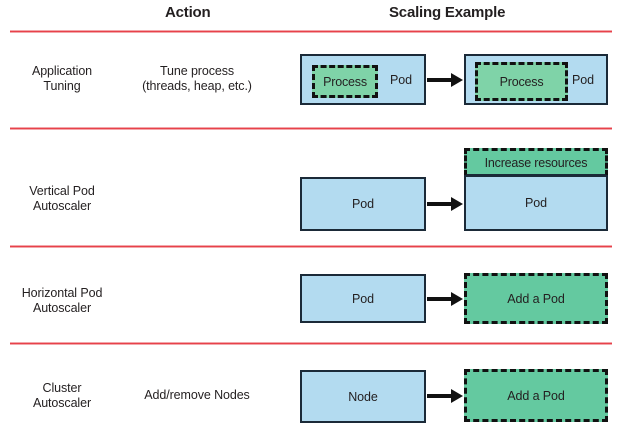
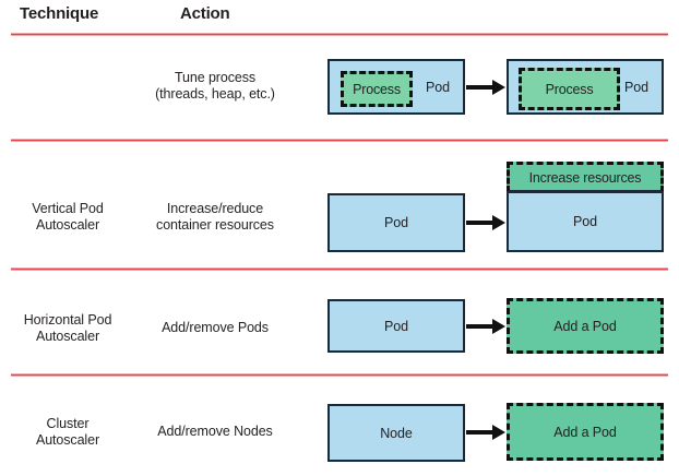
+ Technique
  Action
- Scaling Example
- Application
- Tuning
  Tune process
  (threads, heap, etc.)
  Process
  Pod
  Process
  Pod
  Vertical Pod
  Autoscaler
+ Increase/reduce
+ container resources
  Pod
  Increase resources
  Pod
  Horizontal Pod
  Autoscaler
+ Add/remove Pods
  Pod
  Add a Pod
  Cluster
  Autoscaler
  Add/remove Nodes
  Node
  Add a Pod
